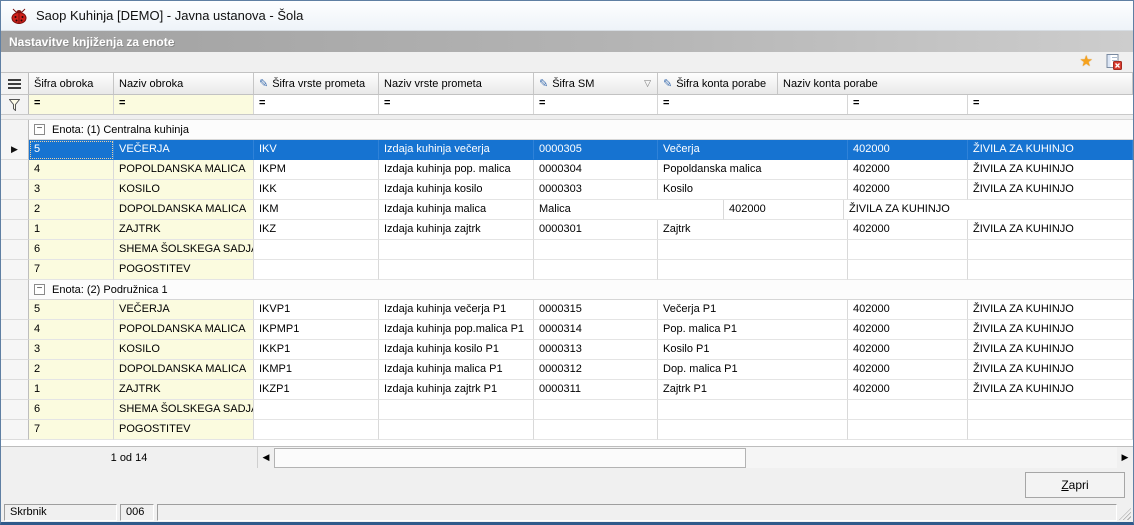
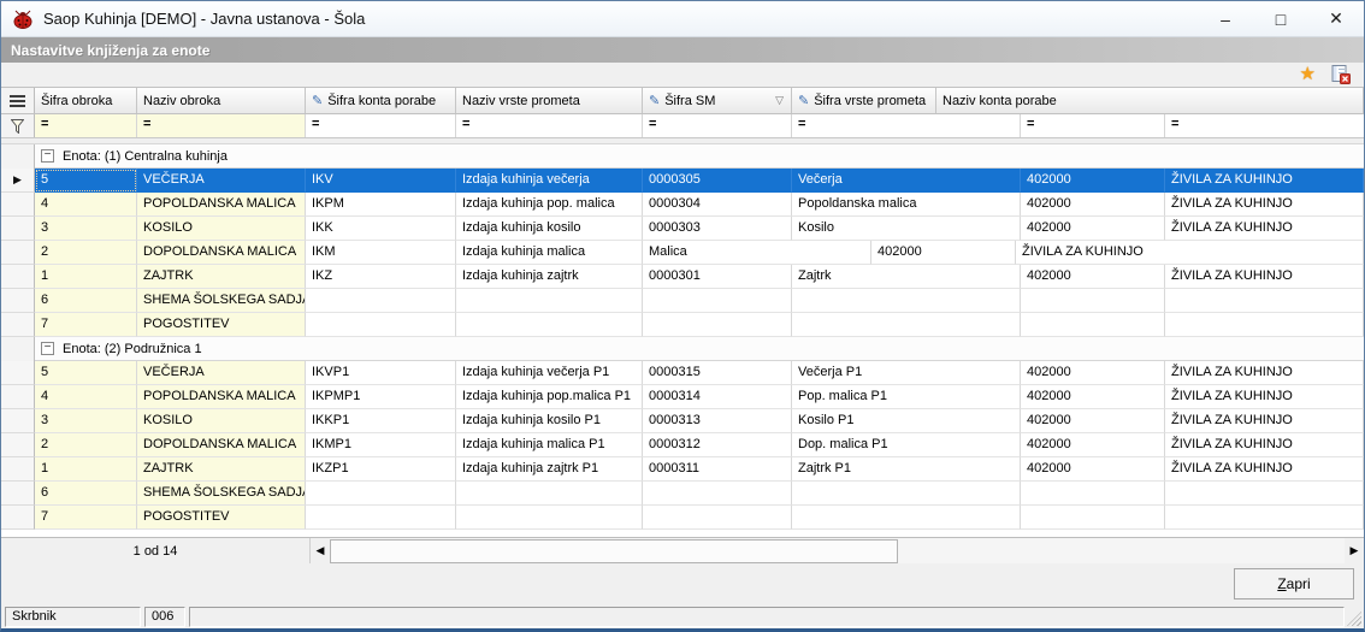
  Saop Kuhinja [DEMO] - Javna ustanova - Šola
+ –
+ □
+ ✕
  Nastavitve knjiženja za enote
  ★
  Šifra obroka
  Naziv obroka
  ✎
- Šifra vrste prometa
+ Šifra konta porabe
  Naziv vrste prometa
  ✎
  Šifra SM
  ▽
  ✎
- Šifra konta porabe
+ Šifra vrste prometa
  Naziv konta porabe
  =
  =
  =
  =
  =
  =
  =
  =
  −
  Enota: (1) Centralna kuhinja
  ▶
  5
  VEČERJA
  IKV
  Izdaja kuhinja večerja
  0000305
  Večerja
  402000
  ŽIVILA ZA KUHINJO
  4
  POPOLDANSKA MALICA
  IKPM
  Izdaja kuhinja pop. malica
  0000304
  Popoldanska malica
  402000
  ŽIVILA ZA KUHINJO
  3
  KOSILO
  IKK
  Izdaja kuhinja kosilo
  0000303
  Kosilo
  402000
  ŽIVILA ZA KUHINJO
  2
  DOPOLDANSKA MALICA
  IKM
  Izdaja kuhinja malica
  Malica
  402000
  ŽIVILA ZA KUHINJO
  1
  ZAJTRK
  IKZ
  Izdaja kuhinja zajtrk
  0000301
  Zajtrk
  402000
  ŽIVILA ZA KUHINJO
  6
  SHEMA ŠOLSKEGA SADJ
  7
  POGOSTITEV
  −
  Enota: (2) Podružnica 1
  5
  VEČERJA
  IKVP1
  Izdaja kuhinja večerja P1
  0000315
  Večerja P1
  402000
  ŽIVILA ZA KUHINJO
  4
  POPOLDANSKA MALICA
  IKPMP1
  Izdaja kuhinja pop.malica P1
  0000314
  Pop. malica P1
  402000
  ŽIVILA ZA KUHINJO
  3
  KOSILO
  IKKP1
  Izdaja kuhinja kosilo P1
  0000313
  Kosilo P1
  402000
  ŽIVILA ZA KUHINJO
  2
  DOPOLDANSKA MALICA
  IKMP1
  Izdaja kuhinja malica P1
  0000312
  Dop. malica P1
  402000
  ŽIVILA ZA KUHINJO
  1
  ZAJTRK
  IKZP1
  Izdaja kuhinja zajtrk P1
  0000311
  Zajtrk P1
  402000
  ŽIVILA ZA KUHINJO
  6
  SHEMA ŠOLSKEGA SADJ
  7
  POGOSTITEV
  1 od 14
  ◀
  ▶
  Z
  apri
  Skrbnik
  006
